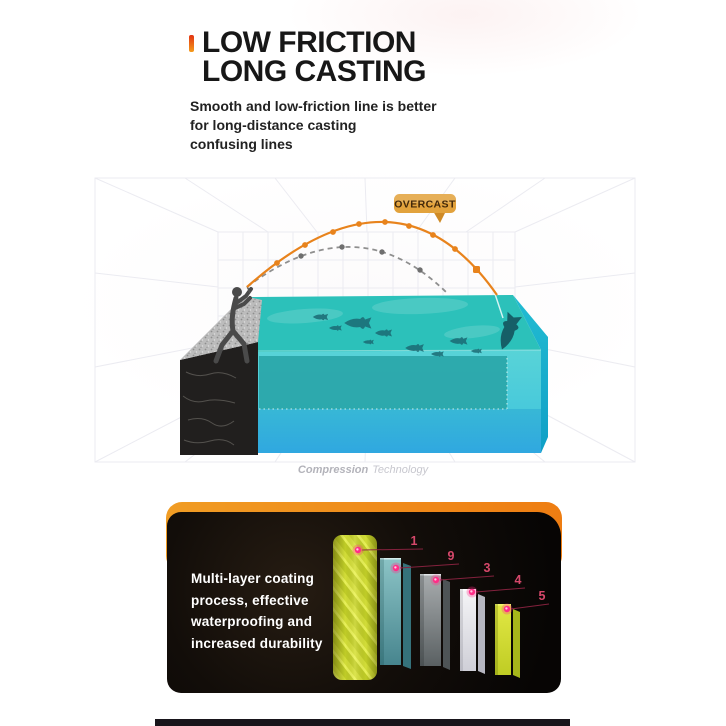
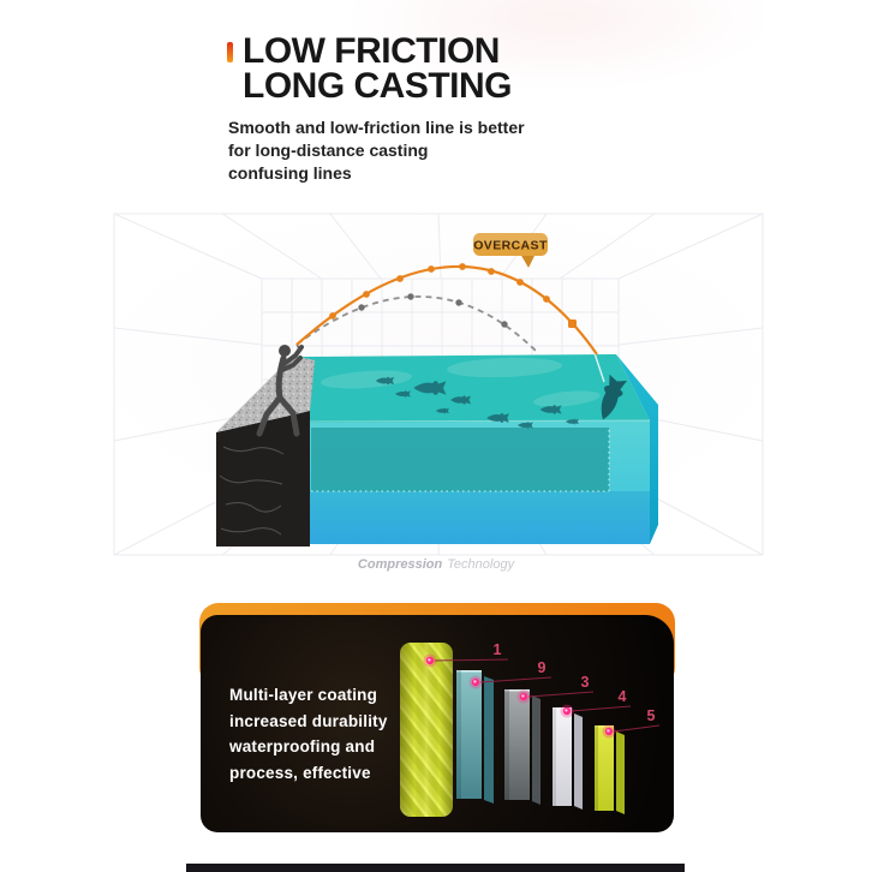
  LOW FRICTION
  LONG CASTING
  Smooth and low-friction line is better
  for long-distance casting
  confusing lines
  OVERCAST
  Compression Technology
  Multi-layer coating
- process, effective
+ increased durability
  waterproofing and
- increased durability
+ process, effective
  1
  9
  3
  4
  5
